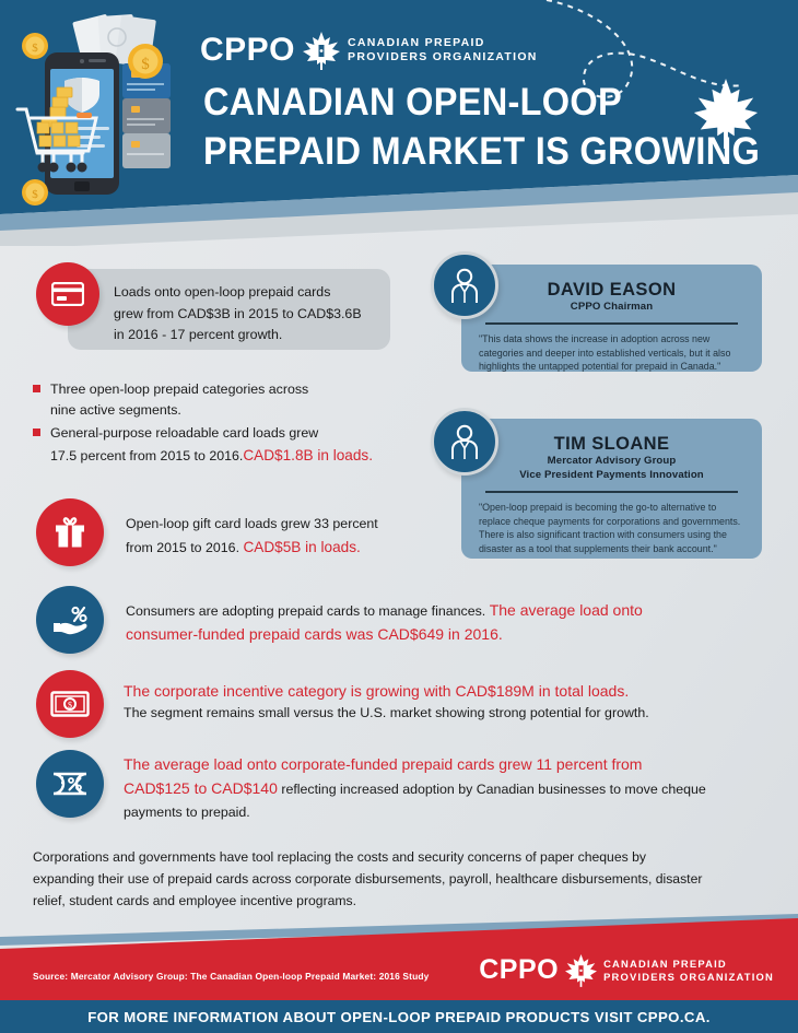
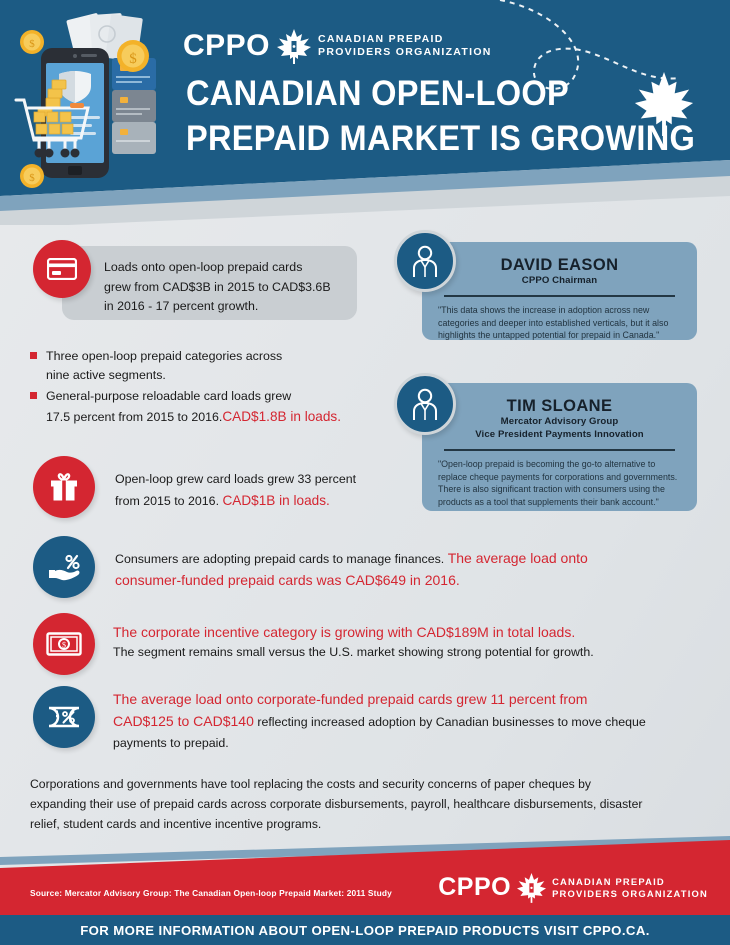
  $
  $
  $
  CPPO
  CANADIAN PREPAID
  PROVIDERS ORGANIZATION
  CANADIAN OPEN-LOOP
  PREPAID MARKET IS GROWING
  Loads onto open-loop prepaid cards
  grew from CAD$3B in 2015 to CAD$3.6B
  in 2016 - 17 percent growth.
  Three open-loop prepaid categories across
  nine active segments.
  General-purpose reloadable card loads grew
  17.5 percent from 2015 to 2016.CAD$1.8B in loads.
  DAVID EASON
  CPPO Chairman
  "This data shows the increase in adoption across new categories and deeper into established verticals, but it also highlights the untapped potential for prepaid in Canada."
  TIM SLOANE
  Mercator Advisory Group
  Vice President Payments Innovation
- "Open-loop prepaid is becoming the go-to alternative to replace cheque payments for corporations and governments. There is also significant traction with consumers using the disaster as a tool that supplements their bank account."
+ "Open-loop prepaid is becoming the go-to alternative to replace cheque payments for corporations and governments. There is also significant traction with consumers using the products as a tool that supplements their bank account."
- Open-loop gift card loads grew 33 percent
+ Open-loop grew card loads grew 33 percent
- from 2015 to 2016. CAD$5B in loads.
+ from 2015 to 2016. CAD$1B in loads.
  Consumers are adopting prepaid cards to manage finances. The average load onto
  consumer-funded prepaid cards was CAD$649 in 2016.
  $
  The corporate incentive category is growing with CAD$189M in total loads.
  The segment remains small versus the U.S. market showing strong potential for growth.
  The average load onto corporate-funded prepaid cards grew 11 percent from
  CAD$125 to CAD$140 reflecting increased adoption by Canadian businesses to move cheque
  payments to prepaid.
  Corporations and governments have tool replacing the costs and security concerns of paper cheques by
  expanding their use of prepaid cards across corporate disbursements, payroll, healthcare disbursements, disaster
- relief, student cards and employee incentive programs.
+ relief, student cards and incentive incentive programs.
- Source: Mercator Advisory Group: The Canadian Open-loop Prepaid Market: 2016 Study
+ Source: Mercator Advisory Group: The Canadian Open-loop Prepaid Market: 2011 Study
  CPPO
  CANADIAN PREPAID
  PROVIDERS ORGANIZATION
  FOR MORE INFORMATION ABOUT OPEN-LOOP PREPAID PRODUCTS VISIT CPPO.CA.
